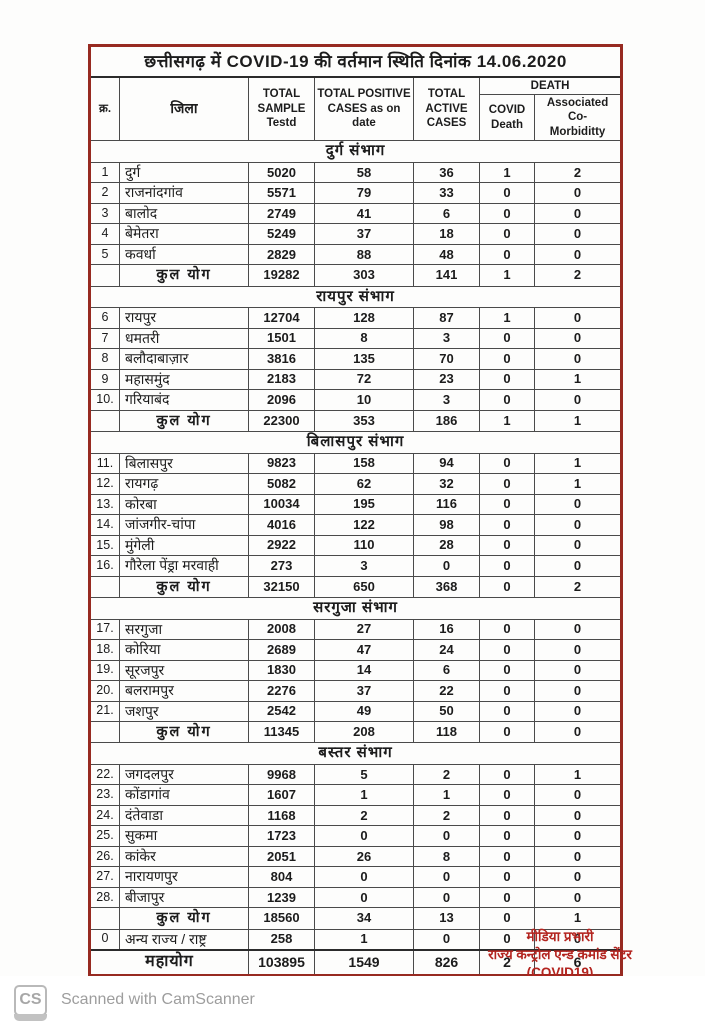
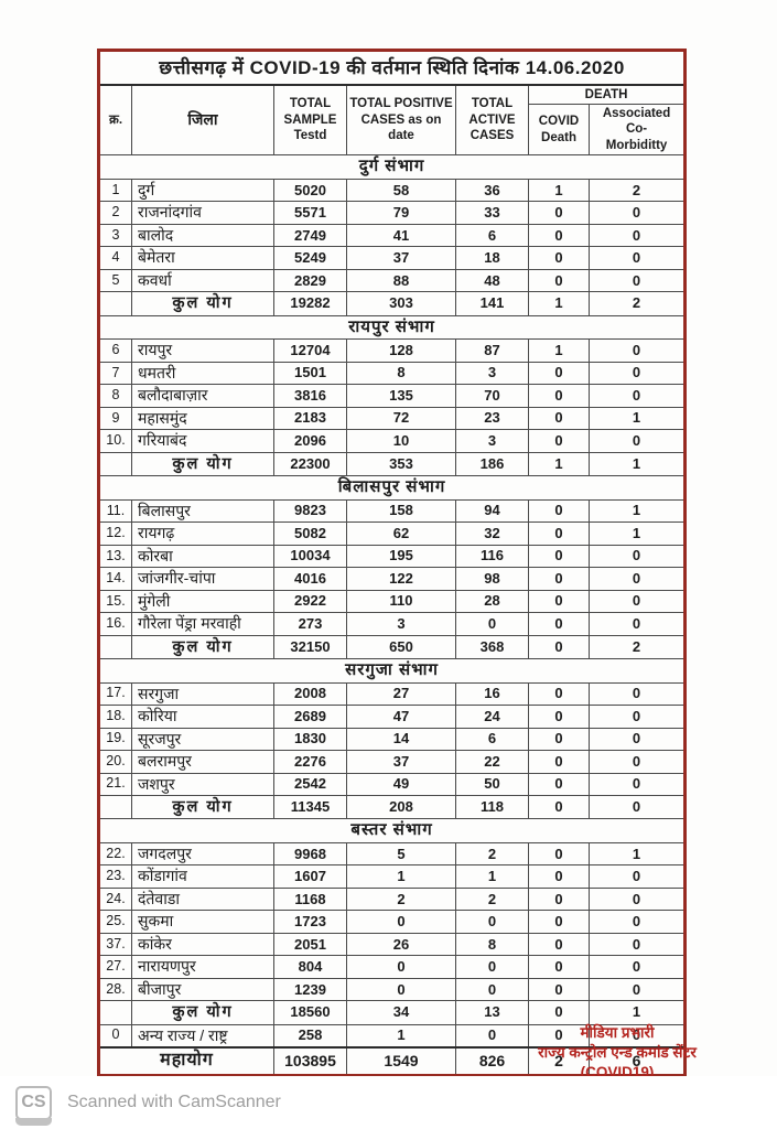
  छत्तीसगढ़ में COVID-19 की वर्तमान स्थिति दिनांक 14.06.2020
  क्र.	जिला	TOTAL SAMPLE Testd	TOTAL POSITIVE CASES as on date	TOTAL ACTIVE CASES	DEATH
  COVID Death	Associated Co- Morbiditty
  दुर्ग संभाग
  1	दुर्ग	5020	58	36	1	2
  2	राजनांदगांव	5571	79	33	0	0
  3	बालोद	2749	41	6	0	0
  4	बेमेतरा	5249	37	18	0	0
  5	कवर्धा	2829	88	48	0	0
  	कुल योग	19282	303	141	1	2
  रायपुर संभाग
  6	रायपुर	12704	128	87	1	0
  7	धमतरी	1501	8	3	0	0
  8	बलौदाबाज़ार	3816	135	70	0	0
  9	महासमुंद	2183	72	23	0	1
  10.	गरियाबंद	2096	10	3	0	0
  	कुल योग	22300	353	186	1	1
  बिलासपुर संभाग
  11.	बिलासपुर	9823	158	94	0	1
  12.	रायगढ़	5082	62	32	0	1
  13.	कोरबा	10034	195	116	0	0
  14.	जांजगीर-चांपा	4016	122	98	0	0
  15.	मुंगेली	2922	110	28	0	0
  16.	गौरेला पेंड्रा मरवाही	273	3	0	0	0
  	कुल योग	32150	650	368	0	2
  सरगुजा संभाग
  17.	सरगुजा	2008	27	16	0	0
  18.	कोरिया	2689	47	24	0	0
  19.	सूरजपुर	1830	14	6	0	0
  20.	बलरामपुर	2276	37	22	0	0
  21.	जशपुर	2542	49	50	0	0
  	कुल योग	11345	208	118	0	0
  बस्तर संभाग
  22.	जगदलपुर	9968	5	2	0	1
  23.	कोंडागांव	1607	1	1	0	0
  24.	दंतेवाडा	1168	2	2	0	0
  25.	सुकमा	1723	0	0	0	0
- 26.	कांकेर	2051	26	8	0	0
+ 37.	कांकेर	2051	26	8	0	0
  27.	नारायणपुर	804	0	0	0	0
  28.	बीजापुर	1239	0	0	0	0
  	कुल योग	18560	34	13	0	1
  0	अन्य राज्य / राष्ट्र	258	1	0	0	0
  महायोग	103895	1549	826	2	6
  मीडिया प्रभारी
  राज्य कन्ट्रोल एन्ड कमांड सेंटर
  (COVID19)
  CS
  Scanned with CamScanner
